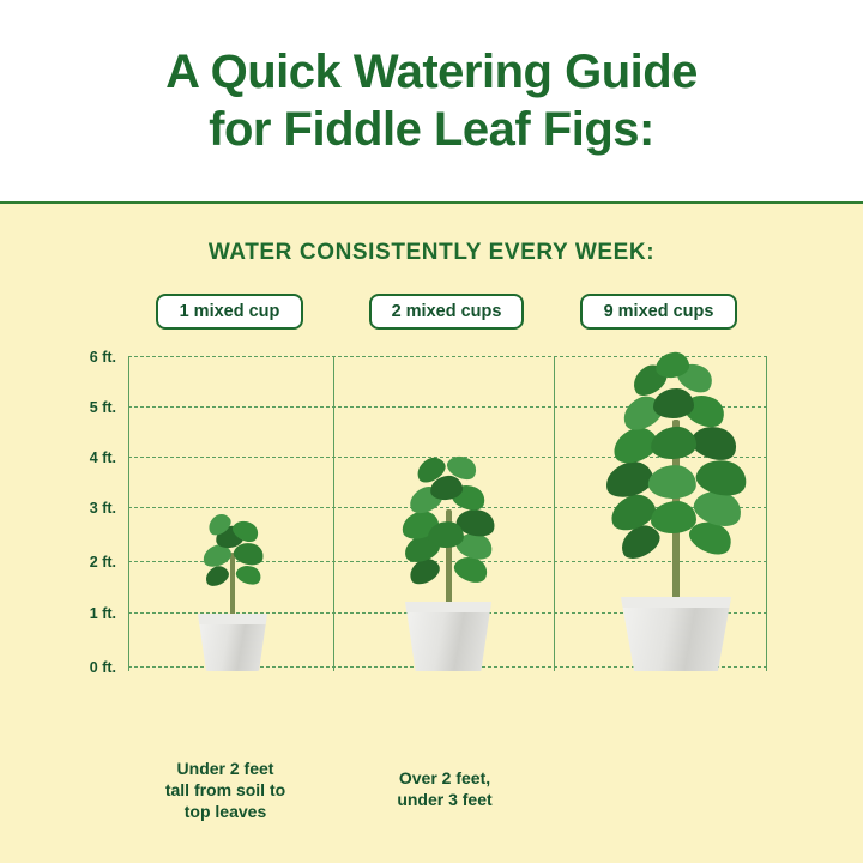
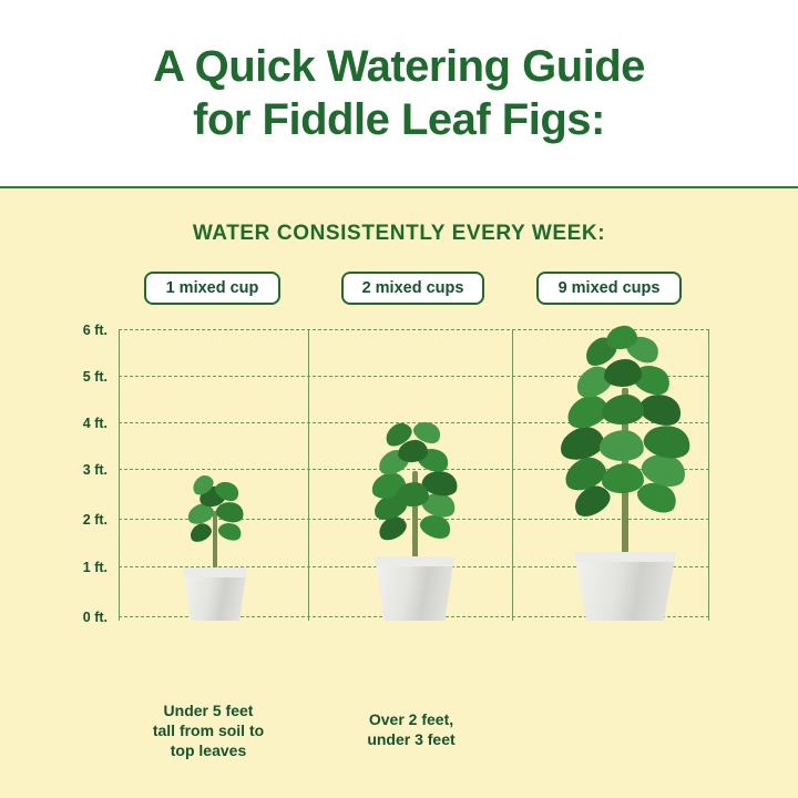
  A Quick Watering Guide
  for Fiddle Leaf Figs:
  WATER CONSISTENTLY EVERY WEEK:
  1 mixed cup
  2 mixed cups
  9 mixed cups
  6 ft.
  5 ft.
  4 ft.
  3 ft.
  2 ft.
  1 ft.
  0 ft.
- Under 2 feet
+ Under 5 feet
  tall from soil to
  top leaves
  Over 2 feet,
  under 3 feet
